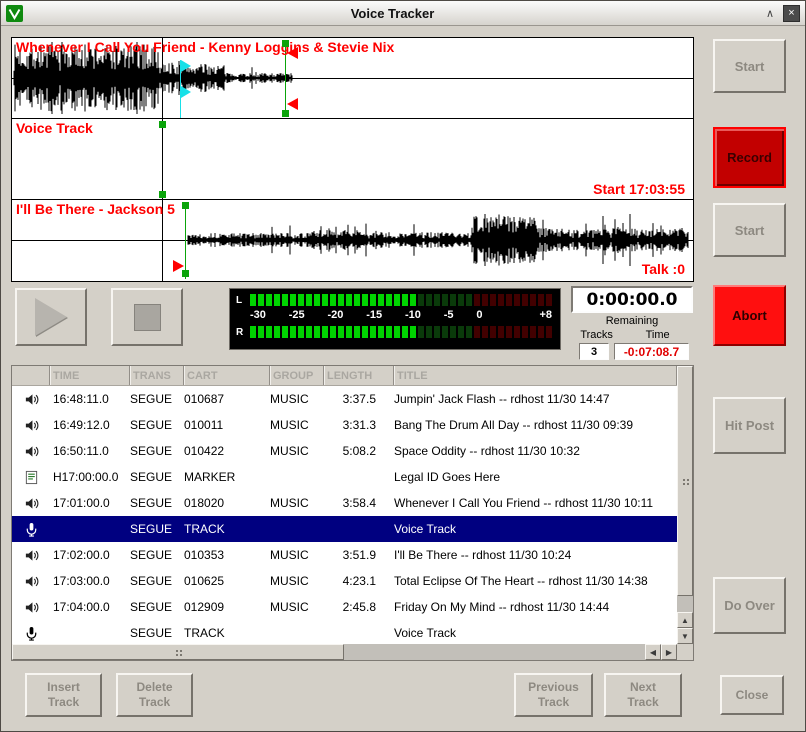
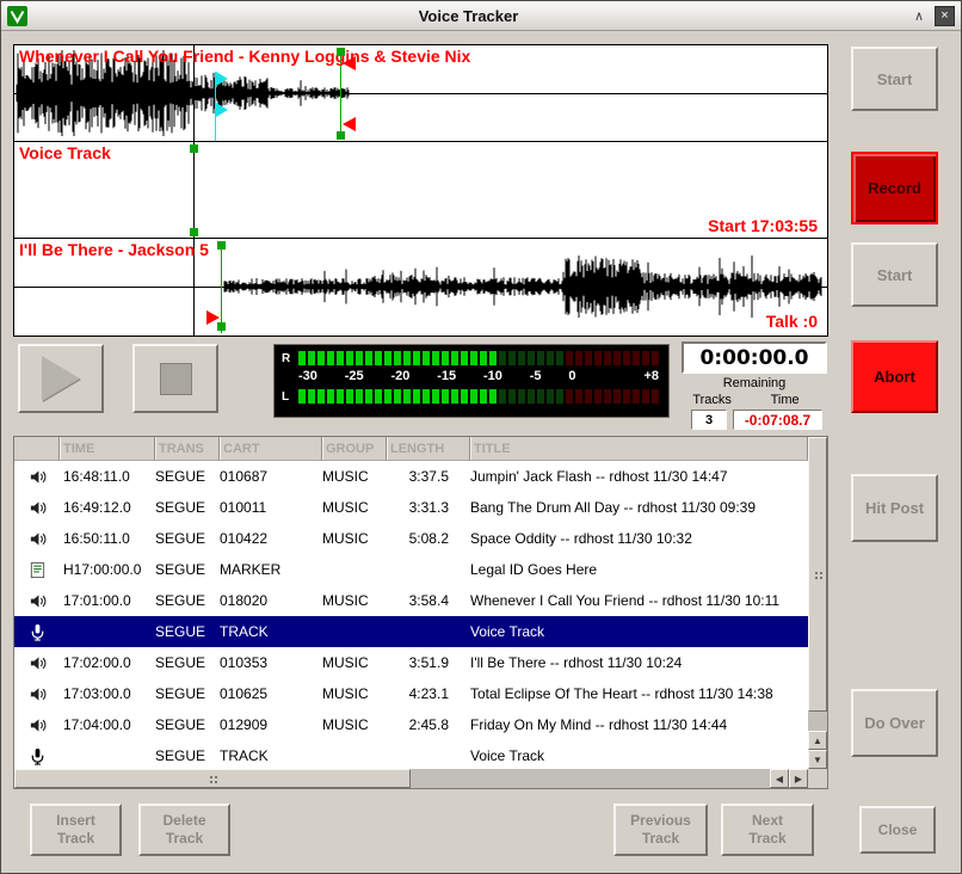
  Voice Tracker
  ∧
  ×
  Whenever I Call You Friend - Kenny Loggins & Stevie Nix
  Voice Track
  Start 17:03:55
  I'll Be There - Jackson 5
  Talk :0
- L
+ R
  -30
  -25
  -20
  -15
  -10
  -5
  0
  +8
- R
+ L
  0:00:00.0
  Remaining
  Tracks
  Time
  3
  -0:07:08.7
  Start
  Record
  Start
  Abort
  Hit Post
  Do Over
  TIME
  TRANS
  CART
  GROUP
  LENGTH
  TITLE
  16:48:11.0
  SEGUE
  010687
  MUSIC
  3:37.5
  Jumpin' Jack Flash -- rdhost 11/30 14:47
  16:49:12.0
  SEGUE
  010011
  MUSIC
  3:31.3
  Bang The Drum All Day -- rdhost 11/30 09:39
  16:50:11.0
  SEGUE
  010422
  MUSIC
  5:08.2
  Space Oddity -- rdhost 11/30 10:32
  H17:00:00.0
  SEGUE
  MARKER
  Legal ID Goes Here
  17:01:00.0
  SEGUE
  018020
  MUSIC
  3:58.4
  Whenever I Call You Friend -- rdhost 11/30 10:11
  SEGUE
  TRACK
  Voice Track
  17:02:00.0
  SEGUE
  010353
  MUSIC
  3:51.9
  I'll Be There -- rdhost 11/30 10:24
  17:03:00.0
  SEGUE
  010625
  MUSIC
  4:23.1
  Total Eclipse Of The Heart -- rdhost 11/30 14:38
  17:04:00.0
  SEGUE
  012909
  MUSIC
  2:45.8
  Friday On My Mind -- rdhost 11/30 14:44
  SEGUE
  TRACK
  Voice Track
  ◀
  ▶
  ▲
  ▼
  Insert
  Track
  Delete
  Track
  Previous
  Track
  Next
  Track
  Close
